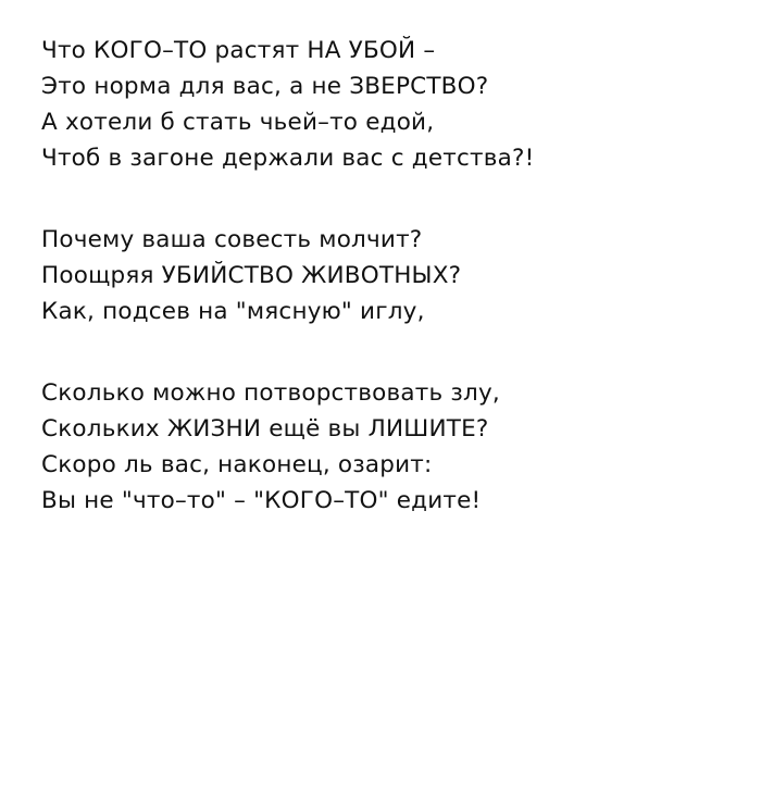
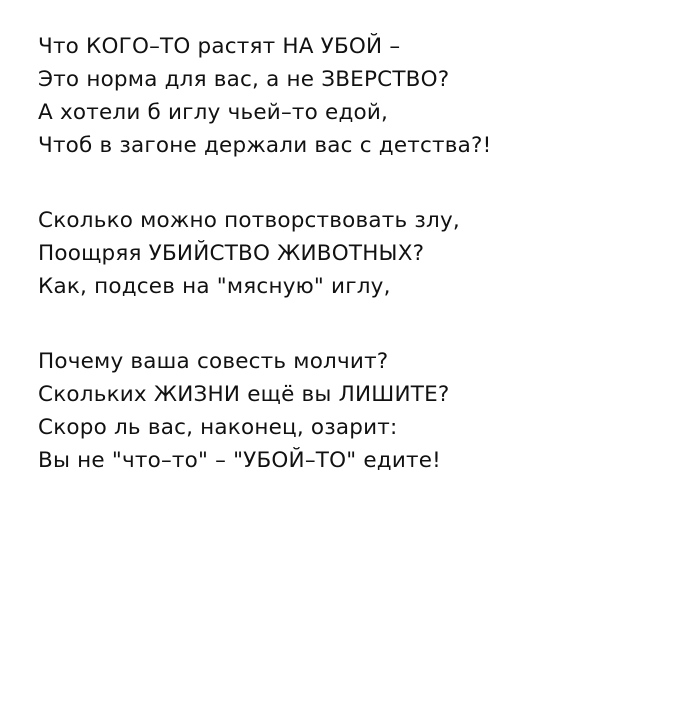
  Что КОГО–ТО растят НА УБОЙ –
  Это норма для вас, а не ЗВЕРСТВО?
- А хотели б стать чьей–то едой,
+ А хотели б иглу чьей–то едой,
  Чтоб в загоне держали вас с детства?!
- Почему ваша совесть молчит?
+ Сколько можно потворствовать злу,
  Поощряя УБИЙСТВО ЖИВОТНЫХ?
  Как, подсев на "мясную" иглу,
- Сколько можно потворствовать злу,
+ Почему ваша совесть молчит?
  Скольких ЖИЗНИ ещё вы ЛИШИТЕ?
  Скоро ль вас, наконец, озарит:
- Вы не "что–то" – "КОГО–ТО" едите!
+ Вы не "что–то" – "УБОЙ–ТО" едите!
